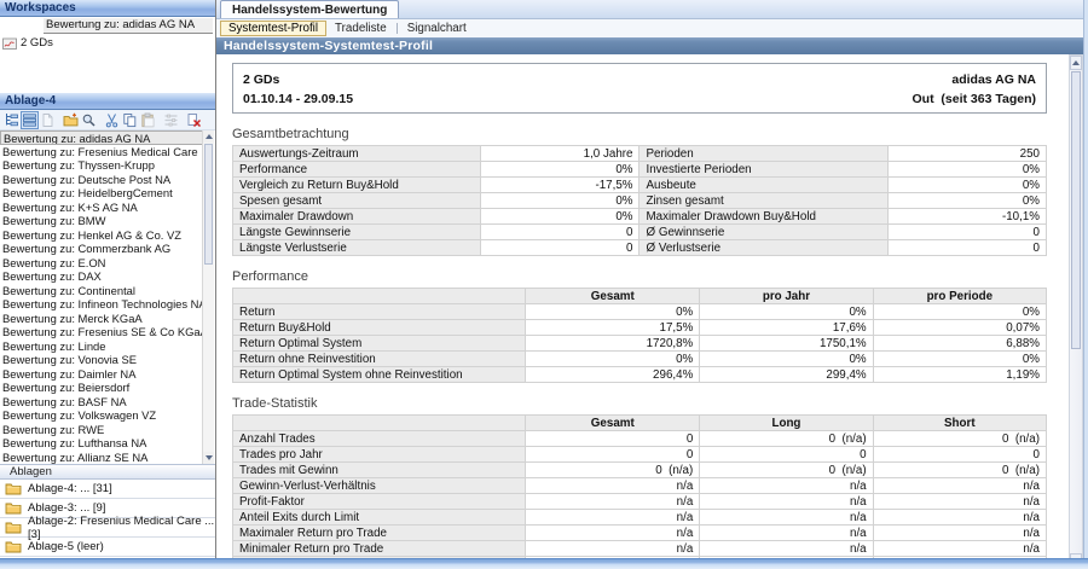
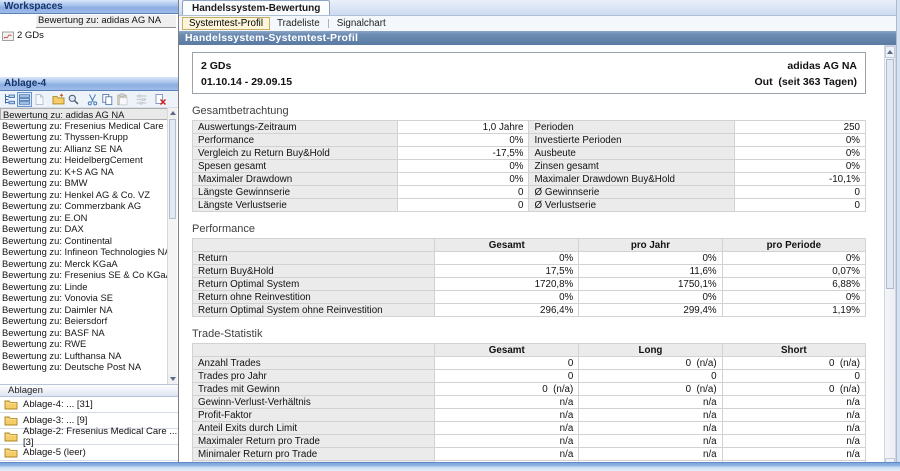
  Workspaces
  Bewertung zu: adidas AG NA
  2 GDs
  Ablage-4
  Bewertung zu: adidas AG NA
  Bewertung zu: Fresenius Medical Care
  Bewertung zu: Thyssen-Krupp
- Bewertung zu: Deutsche Post NA
+ Bewertung zu: Allianz SE NA
  Bewertung zu: HeidelbergCement
  Bewertung zu: K+S AG NA
  Bewertung zu: BMW
  Bewertung zu: Henkel AG & Co. VZ
  Bewertung zu: Commerzbank AG
  Bewertung zu: E.ON
  Bewertung zu: DAX
  Bewertung zu: Continental
  Bewertung zu: Infineon Technologies N
  Bewertung zu: Merck KGaA
  Bewertung zu: Fresenius SE & Co KGa
  Bewertung zu: Linde
  Bewertung zu: Vonovia SE
  Bewertung zu: Daimler NA
  Bewertung zu: Beiersdorf
  Bewertung zu: BASF NA
- Bewertung zu: Volkswagen VZ
  Bewertung zu: RWE
  Bewertung zu: Lufthansa NA
- Bewertung zu: Allianz SE NA
+ Bewertung zu: Deutsche Post NA
  Ablagen
  Ablage-4: ... [31]
  Ablage-3: ... [9]
  Ablage-2: Fresenius Medical Care ... [3]
  Ablage-5 (leer)
  Handelssystem-Bewertung
  Systemtest-Profil
  Tradeliste
  Signalchart
  Handelssystem-Systemtest-Profil
  2 GDs
  01.10.14 - 29.09.15
  adidas AG NA
  Out (seit 363 Tagen)
  Gesamtbetrachtung
  Auswertungs-Zeitraum	1,0 Jahre	Perioden	250
  Performance	0%	Investierte Perioden	0%
  Vergleich zu Return Buy&Hold	-17,5%	Ausbeute	0%
  Spesen gesamt	0%	Zinsen gesamt	0%
  Maximaler Drawdown	0%	Maximaler Drawdown Buy&Hold	-10,1%
  Längste Gewinnserie	0	Ø Gewinnserie	0
  Längste Verlustserie	0	Ø Verlustserie	0
  Performance
  	Gesamt	pro Jahr	pro Periode
  Return	0%	0%	0%
- Return Buy&Hold	17,5%	17,6%	0,07%
+ Return Buy&Hold	17,5%	11,6%	0,07%
  Return Optimal System	1720,8%	1750,1%	6,88%
  Return ohne Reinvestition	0%	0%	0%
  Return Optimal System ohne Reinvestition	296,4%	299,4%	1,19%
  Trade-Statistik
  	Gesamt	Long	Short
  Anzahl Trades	0	0 (n/a)	0 (n/a)
  Trades pro Jahr	0	0	0
  Trades mit Gewinn	0 (n/a)	0 (n/a)	0 (n/a)
  Gewinn-Verlust-Verhältnis	n/a	n/a	n/a
  Profit-Faktor	n/a	n/a	n/a
  Anteil Exits durch Limit	n/a	n/a	n/a
  Maximaler Return pro Trade	n/a	n/a	n/a
  Minimaler Return pro Trade	n/a	n/a	n/a
